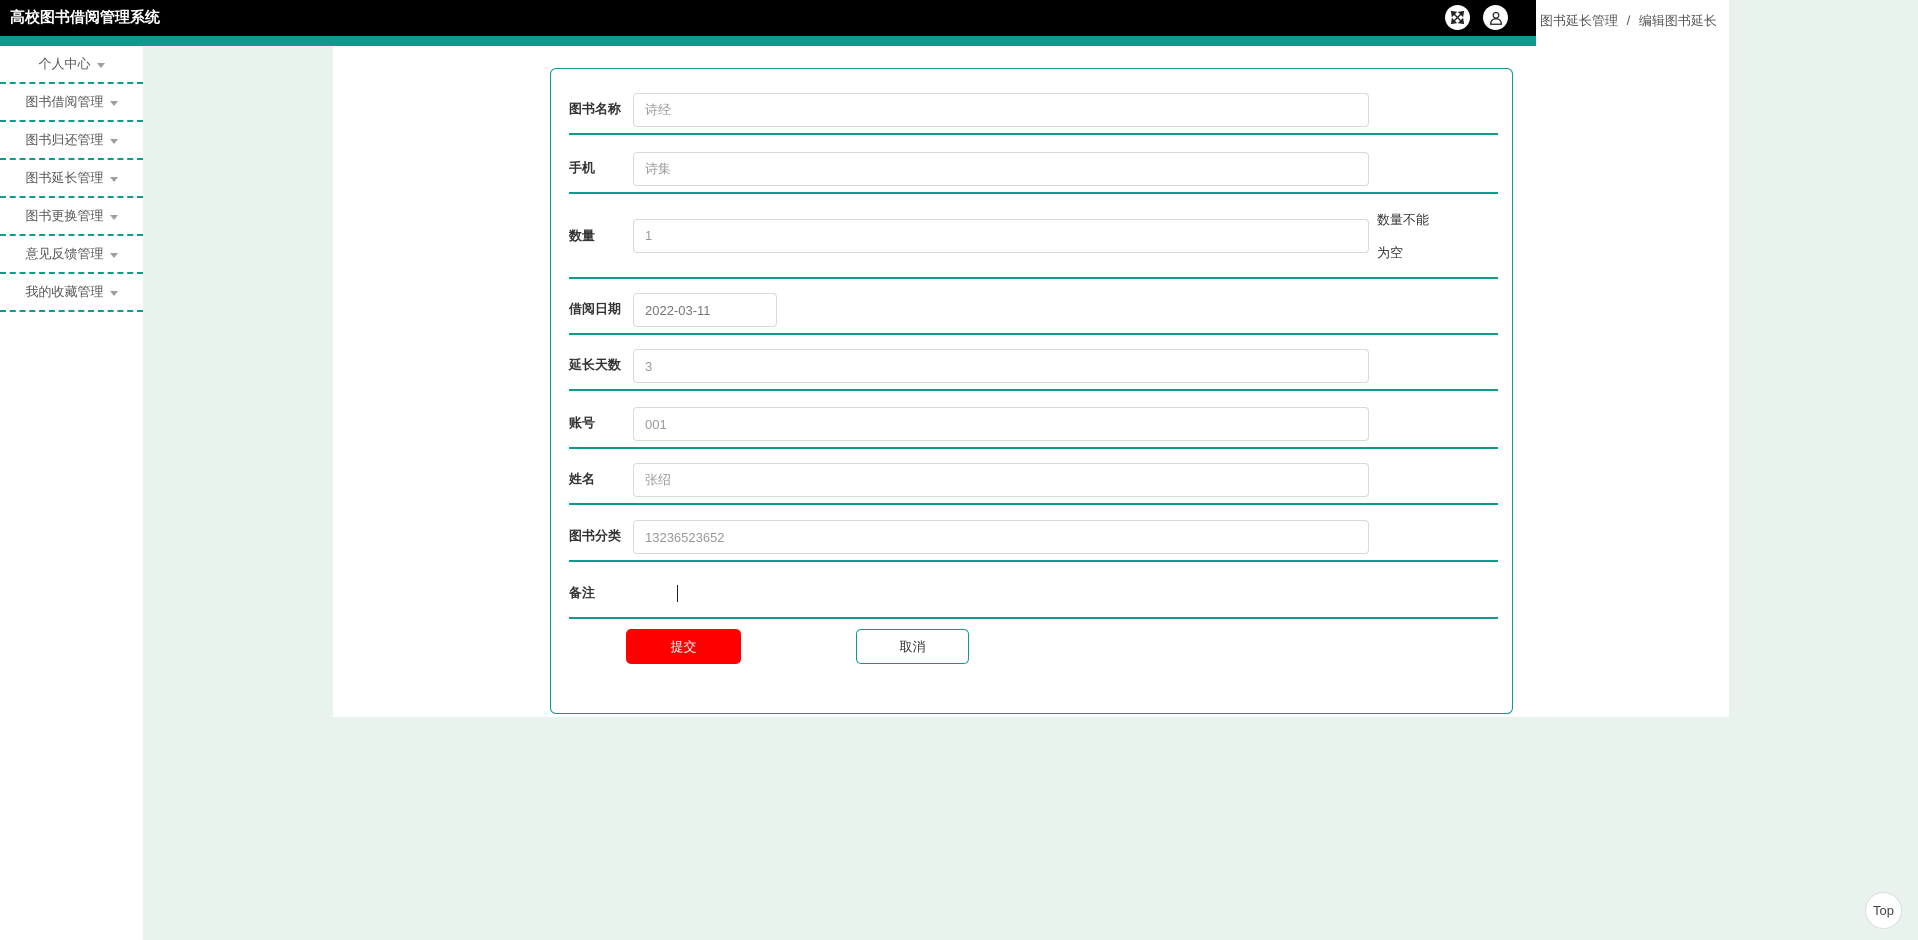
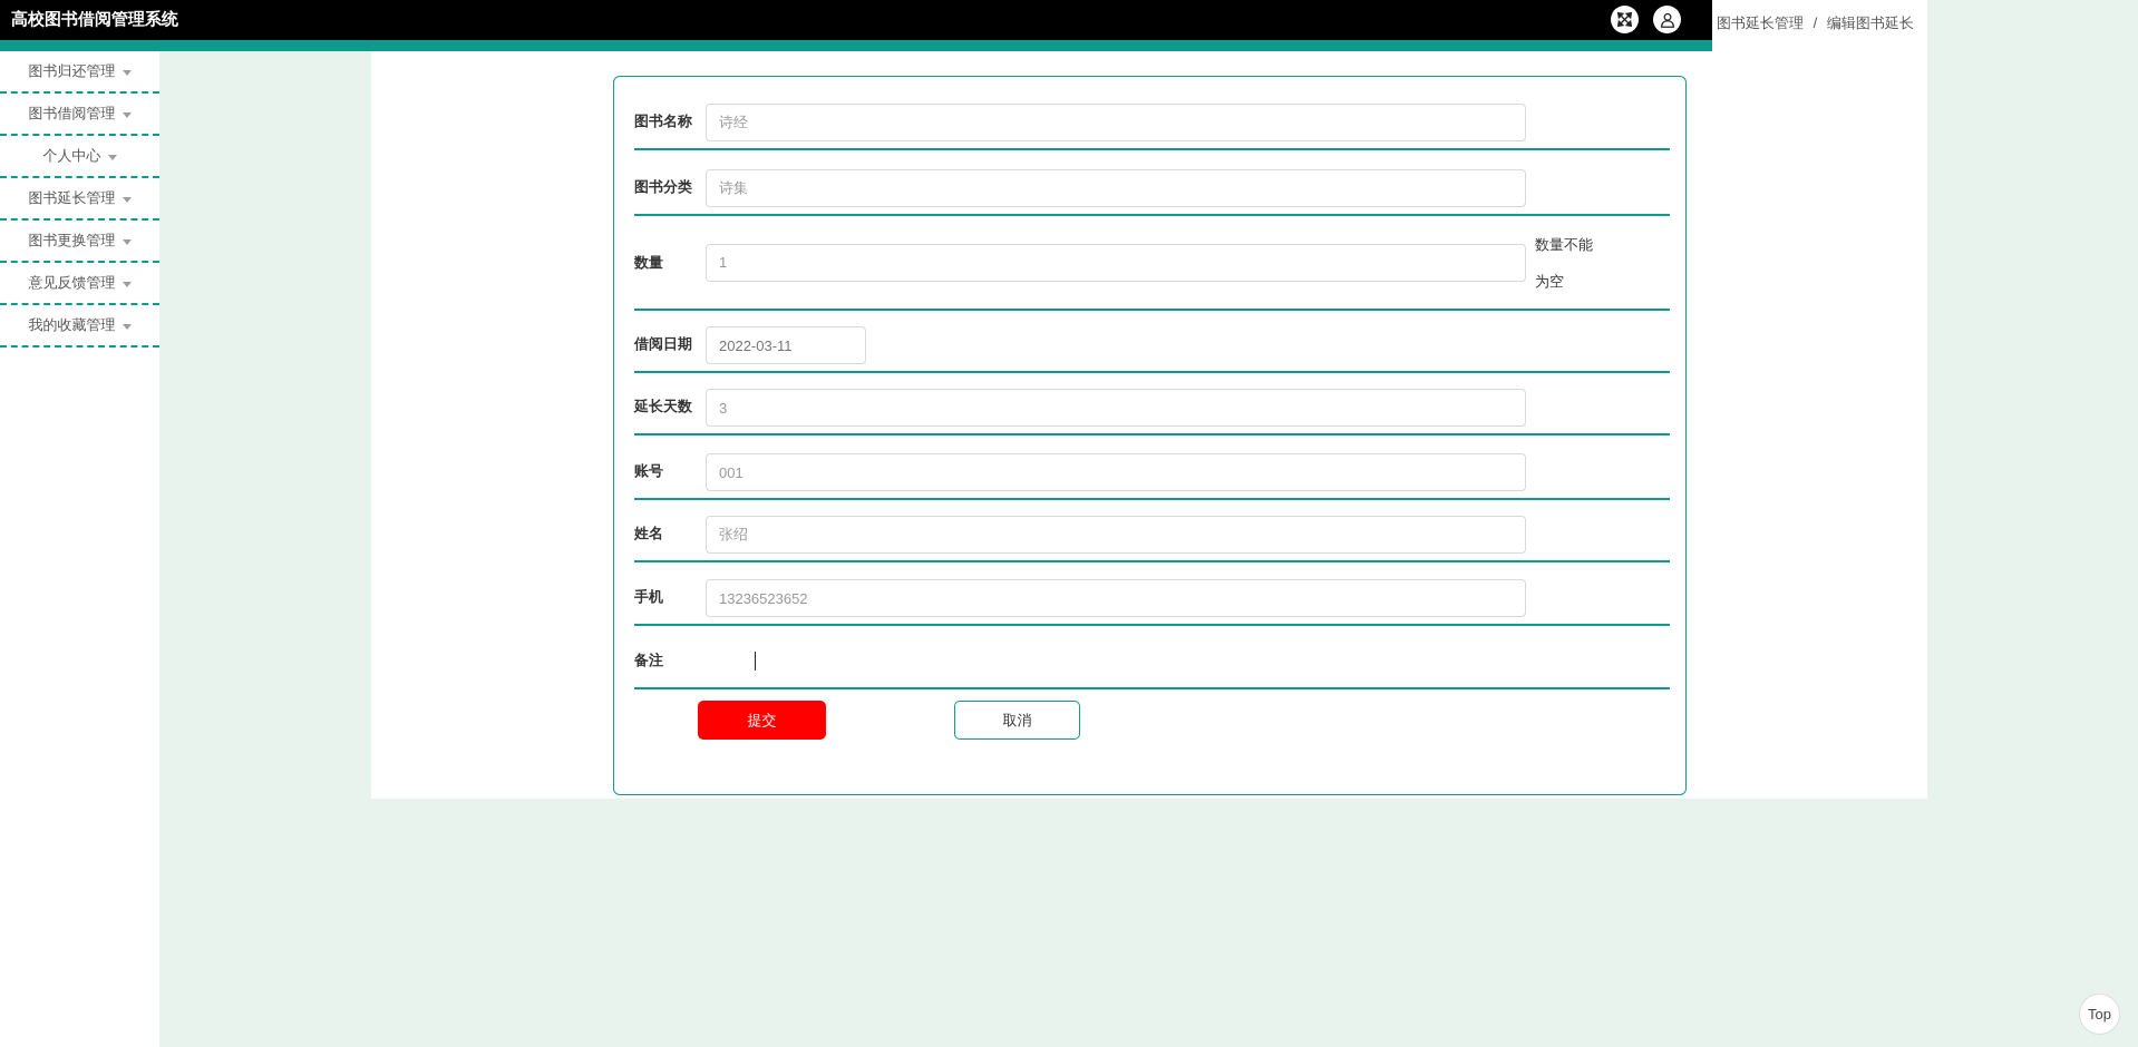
  高校图书借阅管理系统
  图书延长管理 / 编辑图书延长
- 个人中心
+ 图书归还管理
  图书借阅管理
- 图书归还管理
+ 个人中心
  图书延长管理
  图书更换管理
  意见反馈管理
  我的收藏管理
  图书名称
  诗经
- 手机
+ 图书分类
  诗集
  数量
  1
  数量不能为空
  借阅日期
  2022-03-11
  延长天数
  3
  账号
  001
  姓名
  张绍
- 图书分类
+ 手机
  13236523652
  备注
  提交
  取消
  Top
